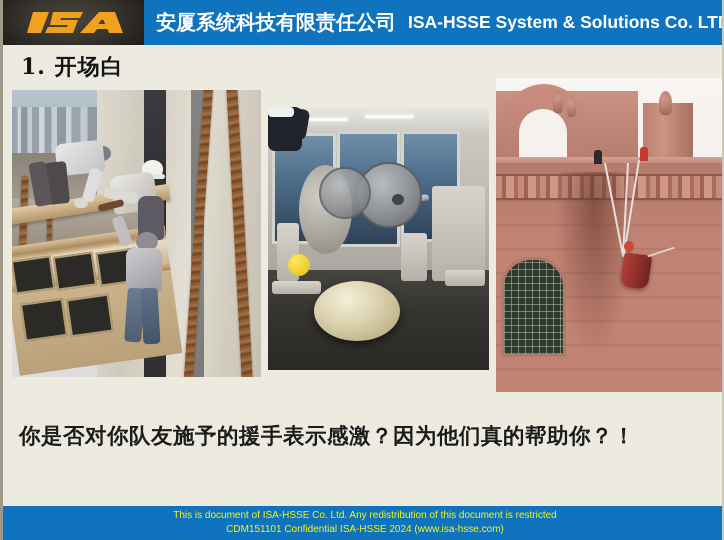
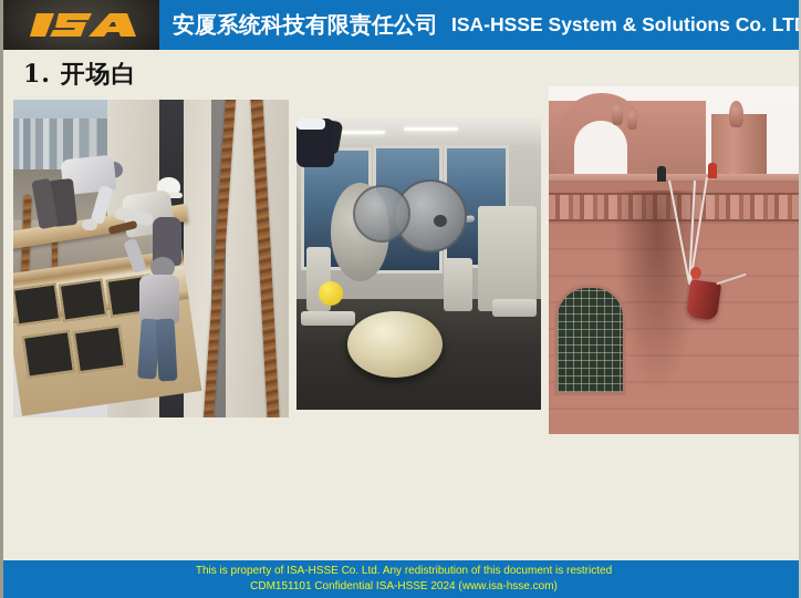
  安厦系统科技有限责任公司
  ISA-HSSE System & Solutions Co. LT
  1. 开场白
- 你是否对你队友施予的援手表示感激？因为他们真的帮助你？！
- This is document of ISA-HSSE Co. Ltd. Any redistribution of this document is restricted
+ This is property of ISA-HSSE Co. Ltd. Any redistribution of this document is restricted
  CDM151101 Confidential ISA-HSSE 2024 (www.isa-hsse.com)
